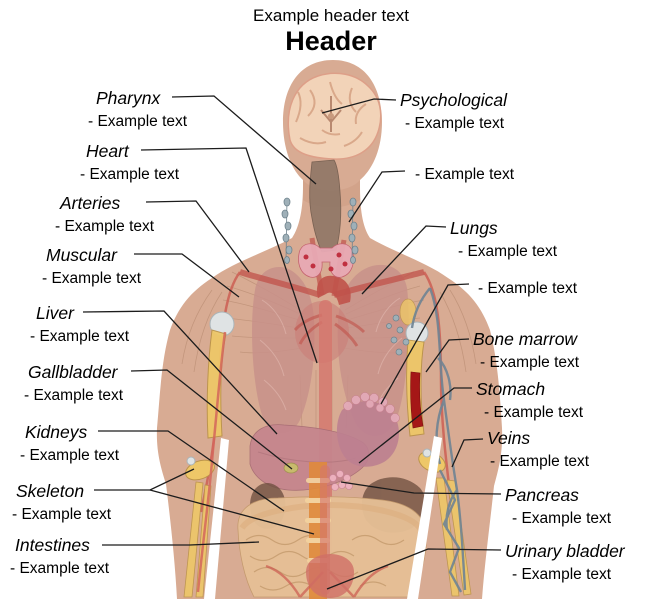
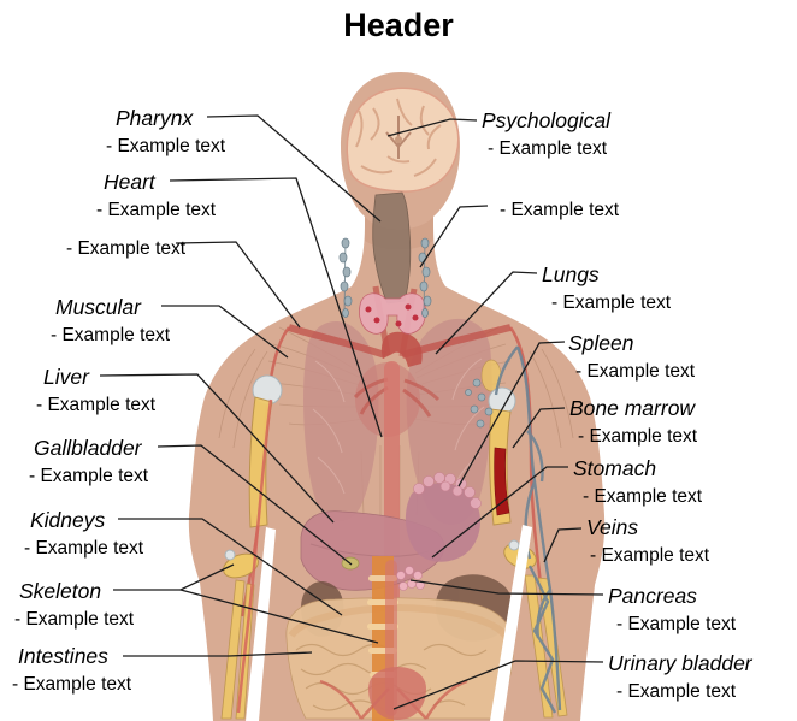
- Example header text
  Header
  Pharynx
  - Example text
  Heart
  - Example text
- Arteries
  - Example text
  Muscular
  - Example text
  Liver
  - Example text
  Gallbladder
  - Example text
  Kidneys
  - Example text
  Skeleton
  - Example text
  Intestines
  - Example text
  Psychological
  - Example text
  - Example text
  Lungs
  - Example text
+ Spleen
  - Example text
  Bone marrow
  - Example text
  Stomach
  - Example text
  Veins
  - Example text
  Pancreas
  - Example text
  Urinary bladder
  - Example text
